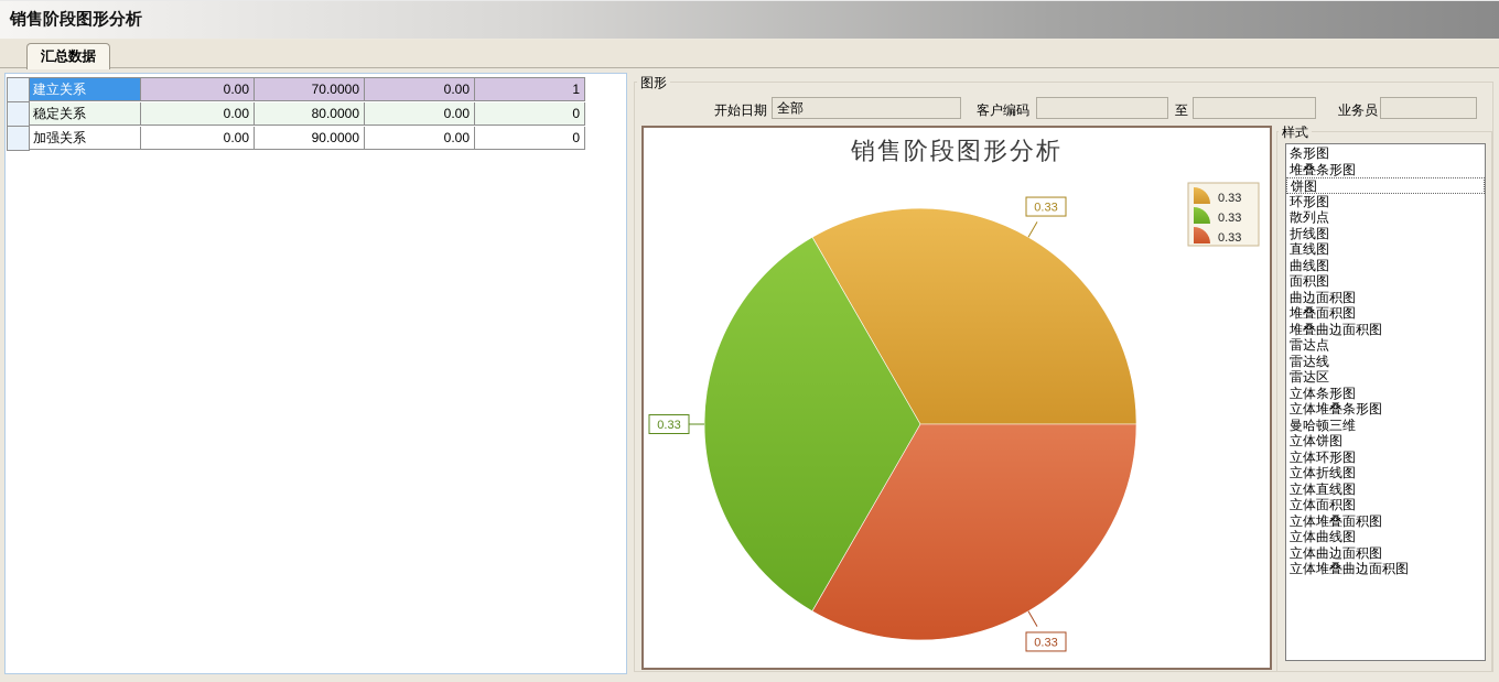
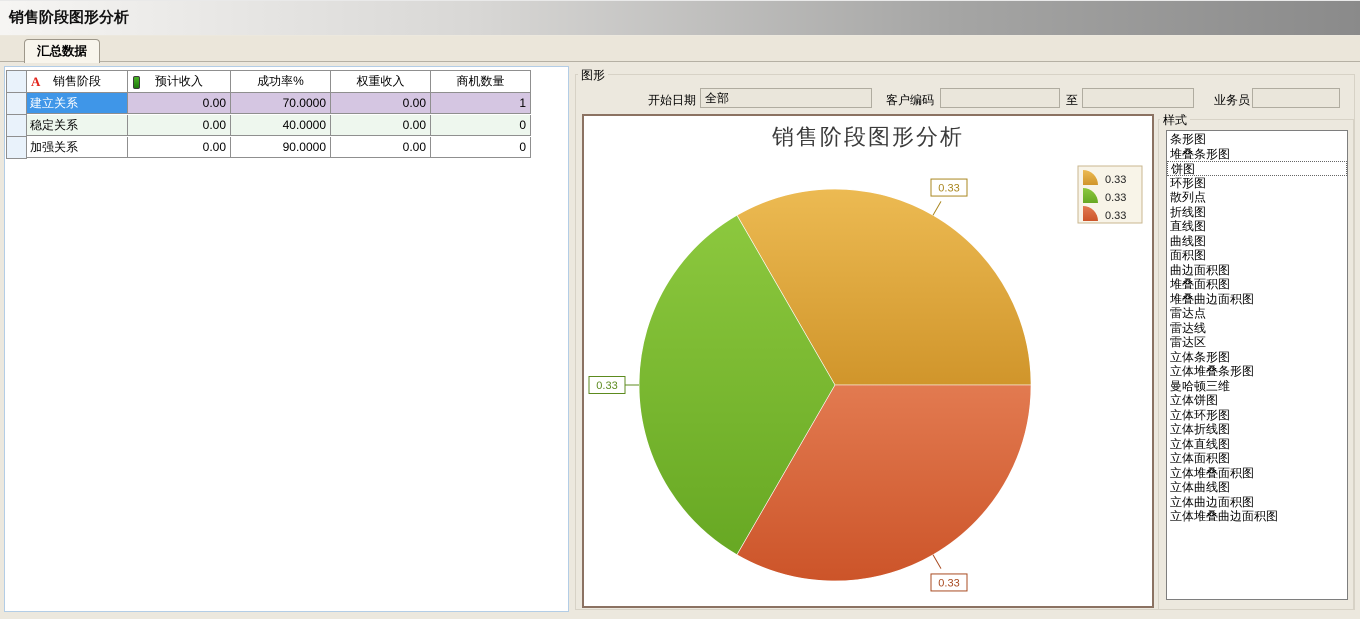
  销售阶段图形分析
  汇总数据
+ A
+ 销售阶段
+ 预计收入
+ 成功率%
+ 权重收入
+ 商机数量
  建立关系
  0.00
  70.0000
  0.00
  1
  稳定关系
  0.00
- 80.0000
+ 40.0000
  0.00
  0
  加强关系
  0.00
  90.0000
  0.00
  0
  图形
  开始日期
  全部
  客户编码
  至
  业务员
  销售阶段图形分析
  0.33
  0.33
  0.33
  0.33
  0.33
  0.33
  样式
  条形图
  堆叠条形图
  饼图
  环形图
  散列点
  折线图
  直线图
  曲线图
  面积图
  曲边面积图
  堆叠面积图
  堆叠曲边面积图
  雷达点
  雷达线
  雷达区
  立体条形图
  立体堆叠条形图
  曼哈顿三维
  立体饼图
  立体环形图
  立体折线图
  立体直线图
  立体面积图
  立体堆叠面积图
  立体曲线图
  立体曲边面积图
  立体堆叠曲边面积图
